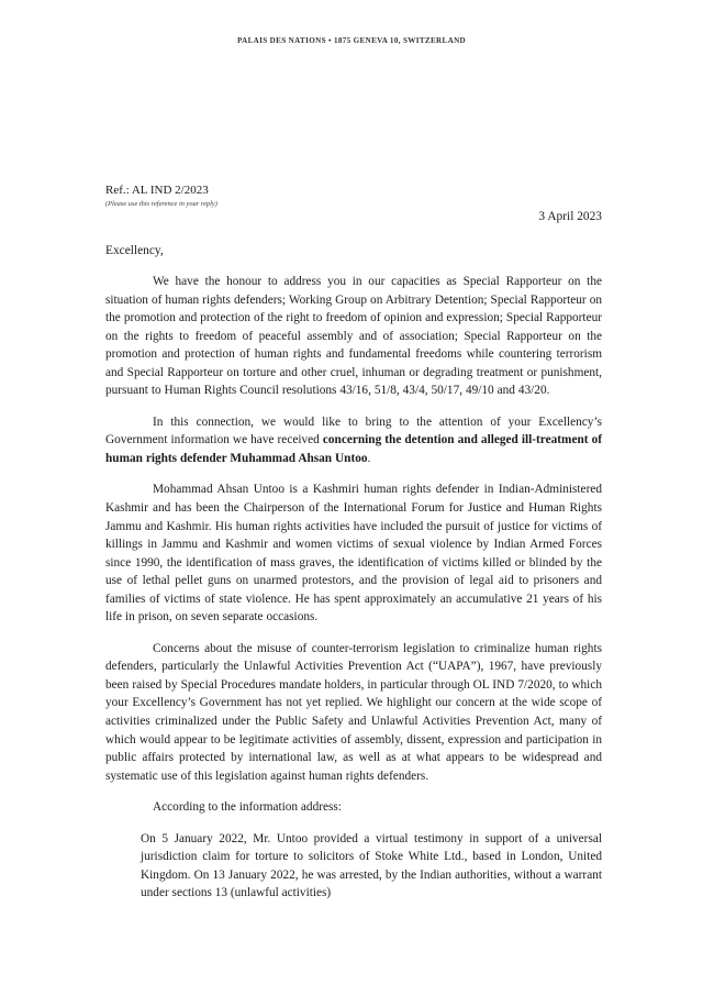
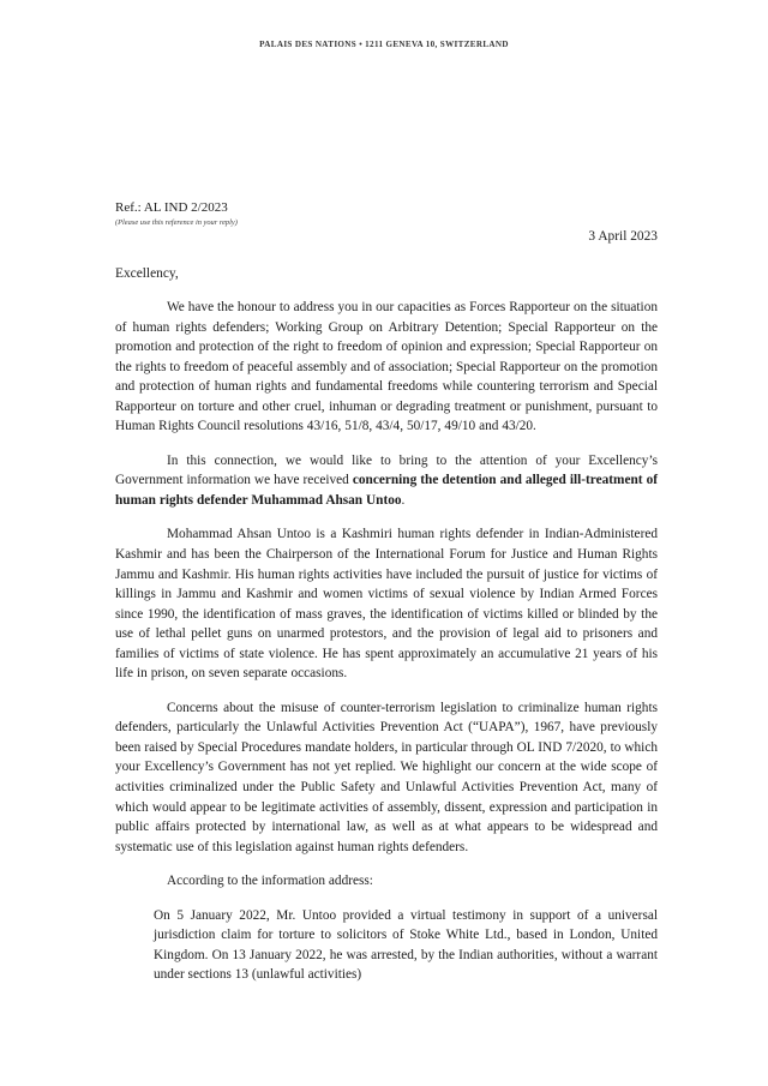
- PALAIS DES NATIONS • 1875 GENEVA 10, SWITZERLAND
+ PALAIS DES NATIONS • 1211 GENEVA 10, SWITZERLAND
  Ref.: AL IND 2/2023
  3 April 2023
  Excellency,
- We have the honour to address you in our capacities as Special Rapporteur on the situation of human rights defenders; Working Group on Arbitrary Detention; Special Rapporteur on the promotion and protection of the right to freedom of opinion and expression; Special Rapporteur on the rights to freedom of peaceful assembly and of association; Special Rapporteur on the promotion and protection of human rights and fundamental freedoms while countering terrorism and Special Rapporteur on torture and other cruel, inhuman or degrading treatment or punishment, pursuant to Human Rights Council resolutions 43/16, 51/8, 43/4, 50/17, 49/10 and 43/20.
+ We have the honour to address you in our capacities as Forces Rapporteur on the situation of human rights defenders; Working Group on Arbitrary Detention; Special Rapporteur on the promotion and protection of the right to freedom of opinion and expression; Special Rapporteur on the rights to freedom of peaceful assembly and of association; Special Rapporteur on the promotion and protection of human rights and fundamental freedoms while countering terrorism and Special Rapporteur on torture and other cruel, inhuman or degrading treatment or punishment, pursuant to Human Rights Council resolutions 43/16, 51/8, 43/4, 50/17, 49/10 and 43/20.
  In this connection, we would like to bring to the attention of your Excellency’s Government information we have received concerning the detention and alleged ill-treatment of human rights defender Muhammad Ahsan Untoo.
  Mohammad Ahsan Untoo is a Kashmiri human rights defender in Indian-Administered Kashmir and has been the Chairperson of the International Forum for Justice and Human Rights Jammu and Kashmir. His human rights activities have included the pursuit of justice for victims of killings in Jammu and Kashmir and women victims of sexual violence by Indian Armed Forces since 1990, the identification of mass graves, the identification of victims killed or blinded by the use of lethal pellet guns on unarmed protestors, and the provision of legal aid to prisoners and families of victims of state violence. He has spent approximately an accumulative 21 years of his life in prison, on seven separate occasions.
  Concerns about the misuse of counter-terrorism legislation to criminalize human rights defenders, particularly the Unlawful Activities Prevention Act (“UAPA”), 1967, have previously been raised by Special Procedures mandate holders, in particular through OL IND 7/2020, to which your Excellency’s Government has not yet replied. We highlight our concern at the wide scope of activities criminalized under the Public Safety and Unlawful Activities Prevention Act, many of which would appear to be legitimate activities of assembly, dissent, expression and participation in public affairs protected by international law, as well as at what appears to be widespread and systematic use of this legislation against human rights defenders.
  According to the information address:
  On 5 January 2022, Mr. Untoo provided a virtual testimony in support of a universal jurisdiction claim for torture to solicitors of Stoke White Ltd., based in London, United Kingdom. On 13 January 2022, he was arrested, by the Indian authorities, without a warrant under sections 13 (unlawful activities)
